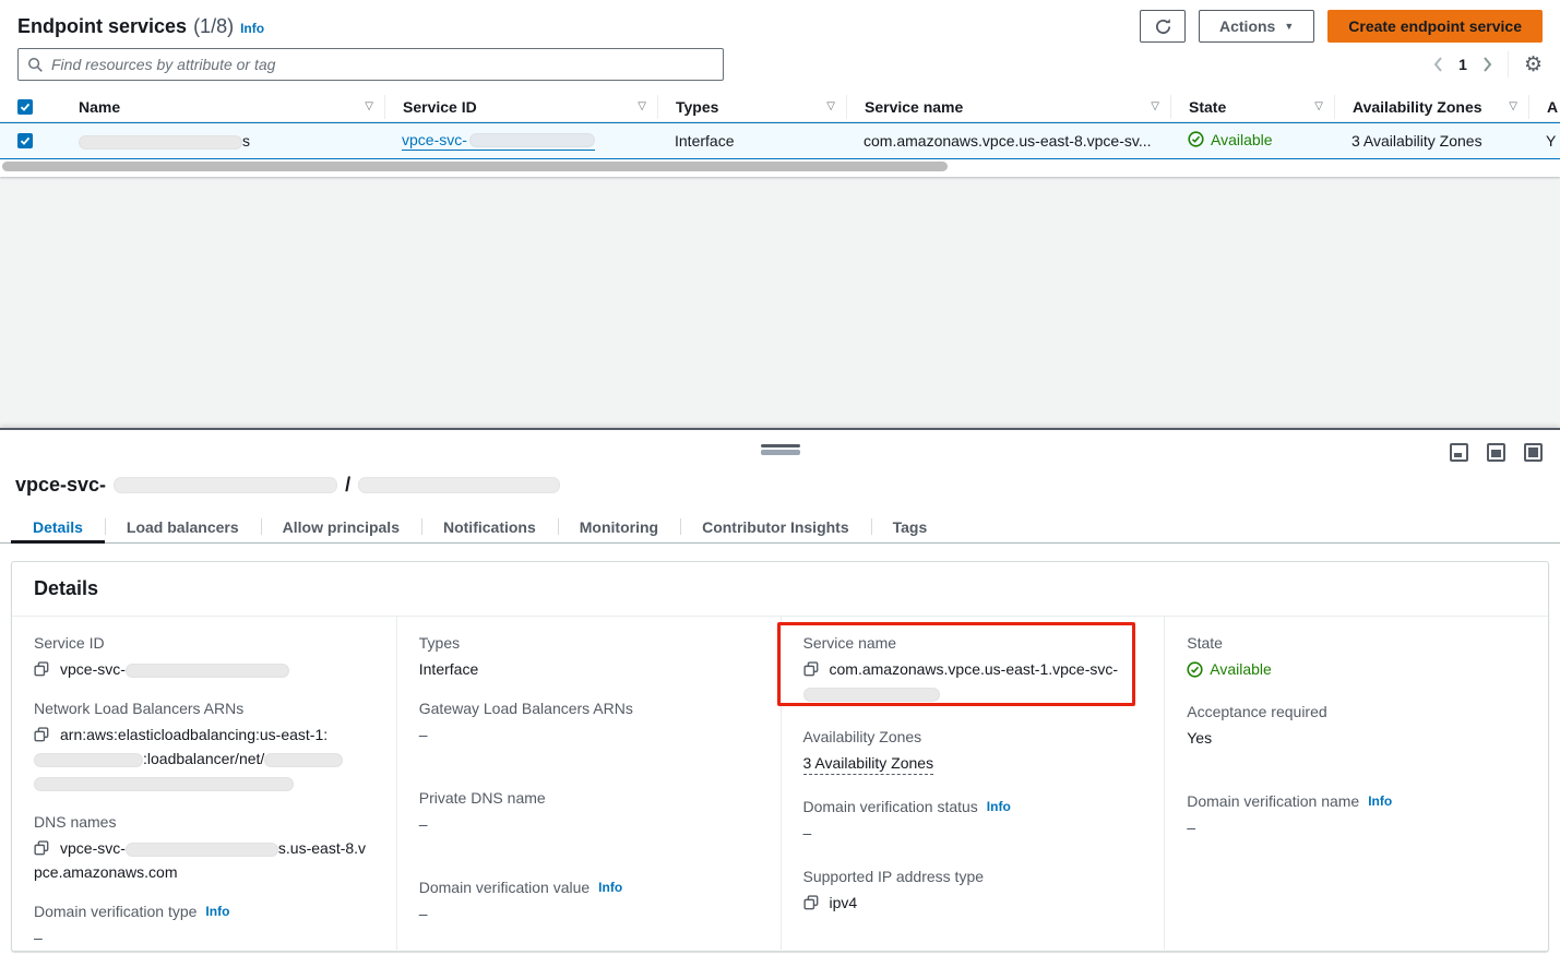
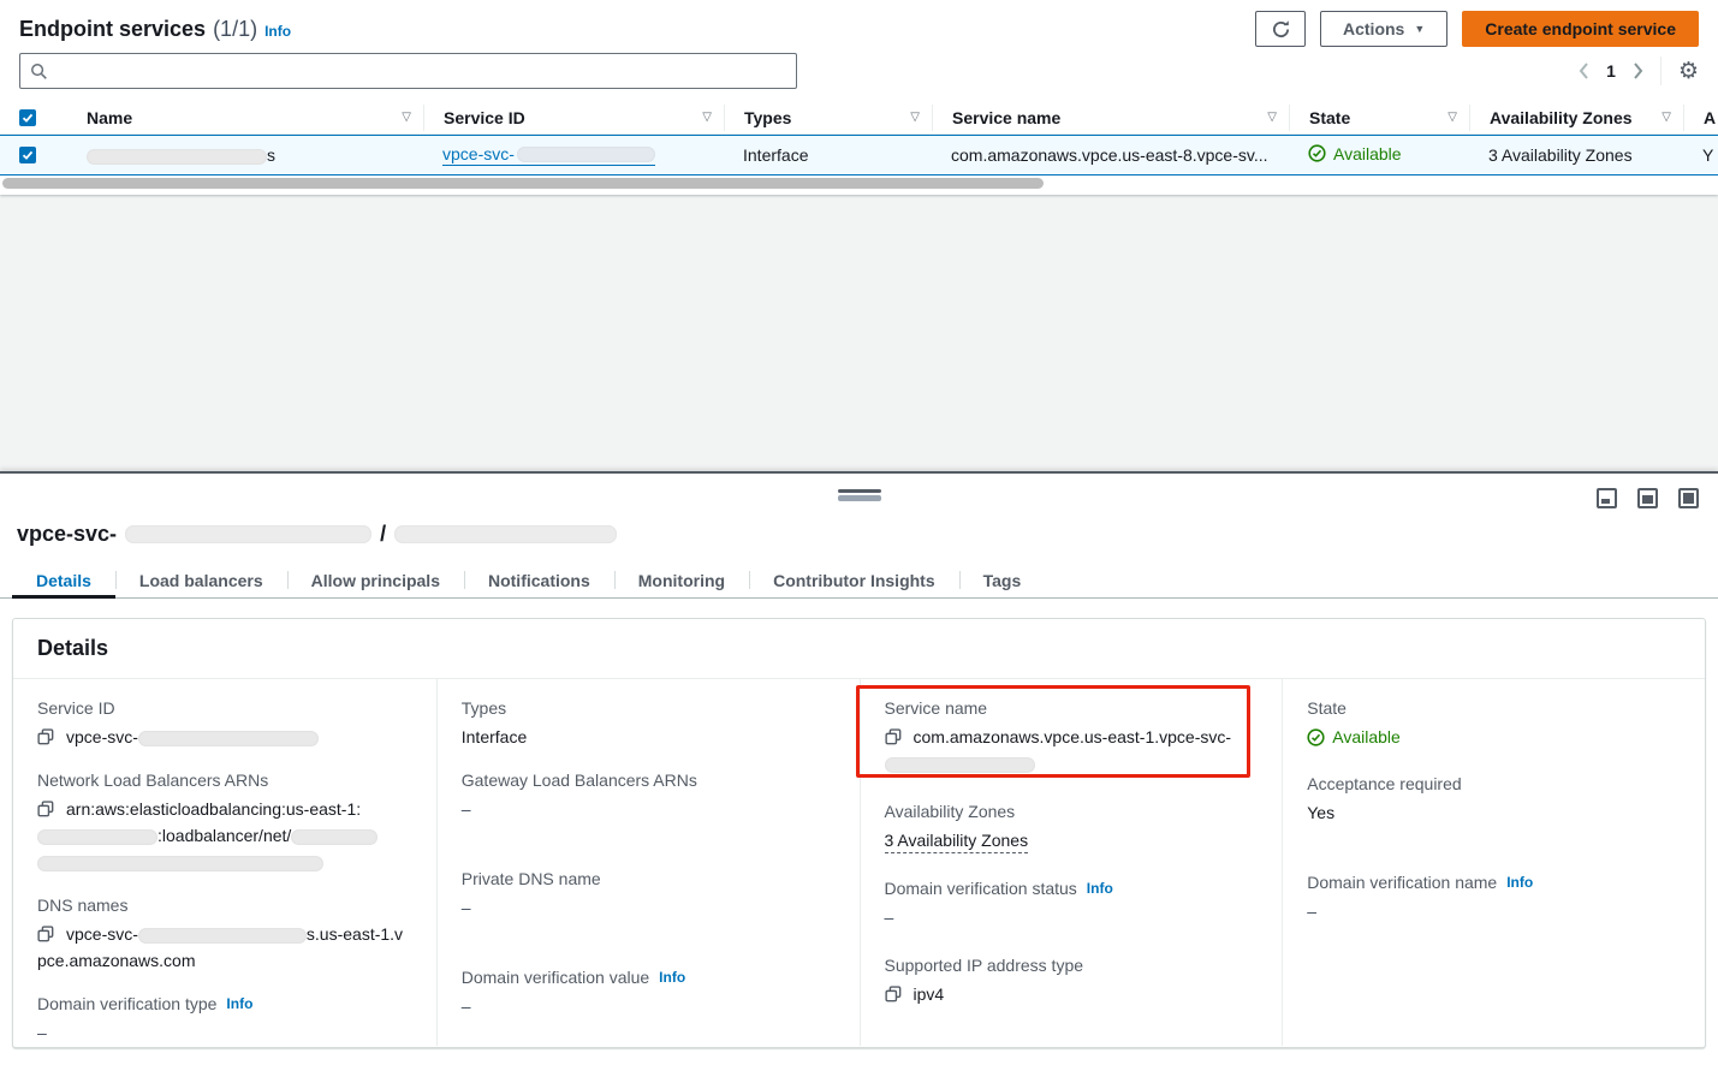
  Endpoint services
- (1/8)
+ (1/1)
  Info
  Actions
  ▼
  Create endpoint service
- Find resources by attribute or tag
  1
  ⚙
  Name
  ▽
  Service ID
  ▽
  Types
  ▽
  Service name
  ▽
  State
  ▽
  Availability Zones
  ▽
  A
  s
  vpce-svc-
  Interface
  com.amazonaws.vpce.us-east-8.vpce-sv...
  Available
  3 Availability Zones
  Y
  vpce-svc-
  /
  Details
  Load balancers
  Allow principals
  Notifications
  Monitoring
  Contributor Insights
  Tags
  Details
  Service ID
  vpce-svc-
  Network Load Balancers ARNs
  arn:aws:elasticloadbalancing:us-east-1::loadbalancer/net/
  DNS names
- vpce-svc- s.us-east-8.vpce.amazonaws.com
+ vpce-svc- s.us-east-1.vpce.amazonaws.com
  Domain verification type
  Info
  –
  Types
  Interface
  Gateway Load Balancers ARNs
  –
  Private DNS name
  –
  Domain verification value
  Info
  –
  Service name
  com.amazonaws.vpce.us-east-1.vpce-svc-
  Availability Zones
  3 Availability Zones
  Domain verification status
  Info
  –
  Supported IP address type
  ipv4
  State
  Available
  Acceptance required
  Yes
  Domain verification name
  Info
  –
